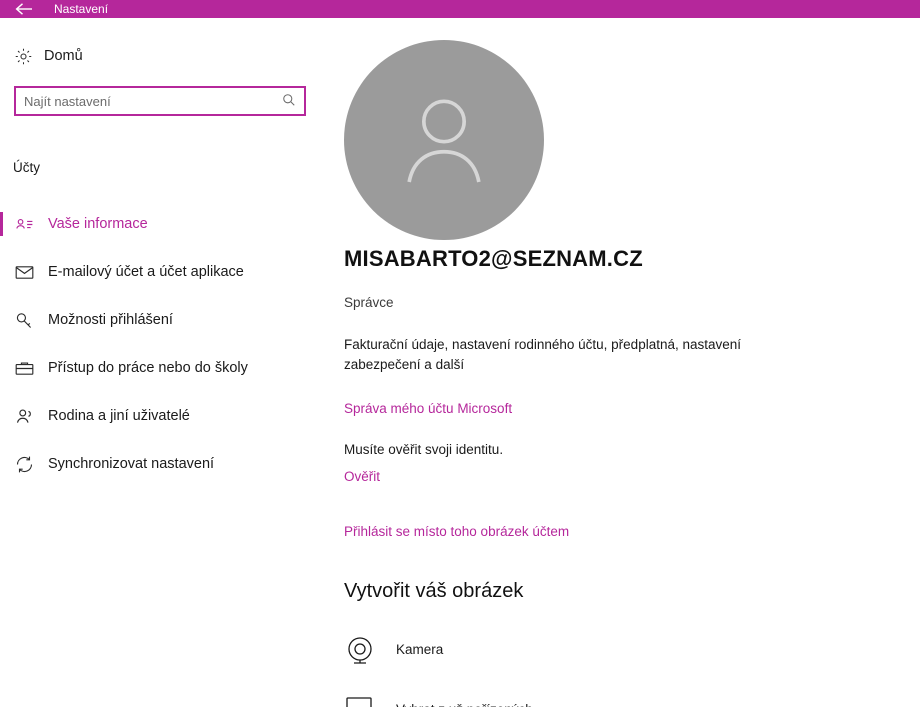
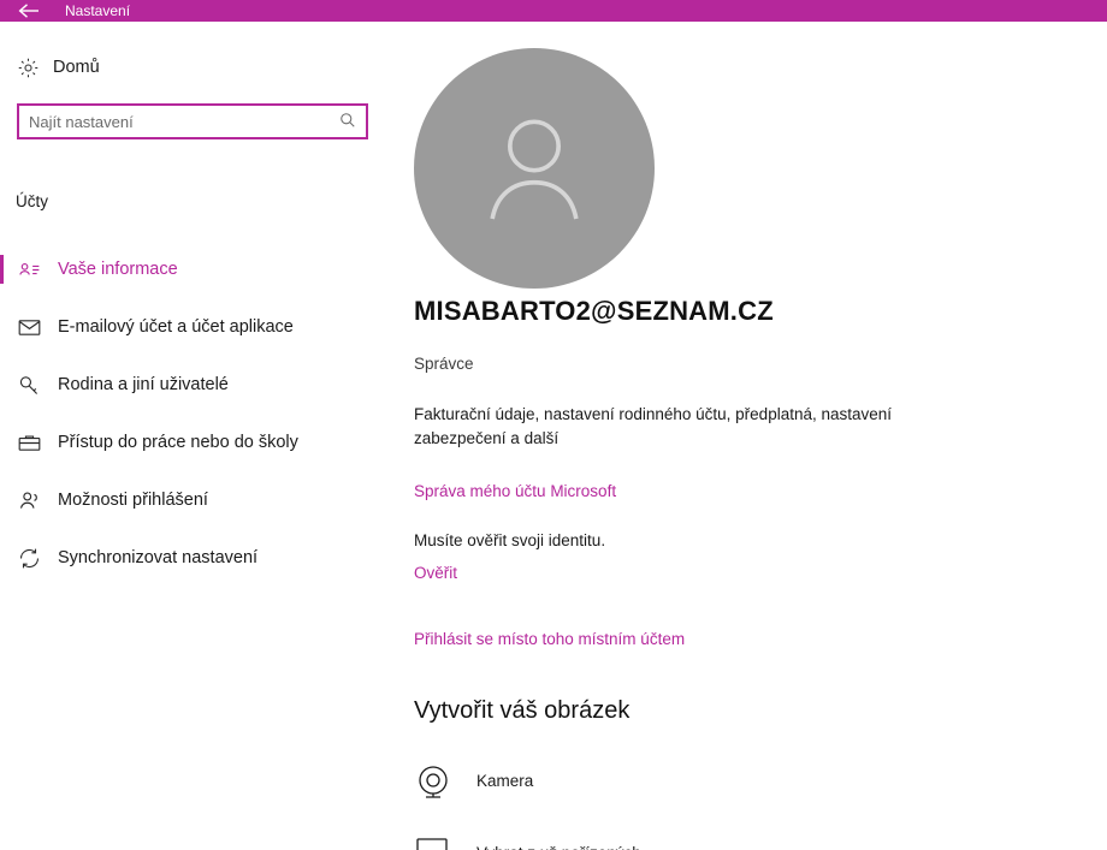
  Nastavení
  Domů
  Najít nastavení
  Účty
  Vaše informace
  E-mailový účet a účet aplikace
- Možnosti přihlášení
+ Rodina a jiní uživatelé
  Přístup do práce nebo do školy
- Rodina a jiní uživatelé
+ Možnosti přihlášení
  Synchronizovat nastavení
  MISABARTO2@SEZNAM.CZ
  Správce
  Fakturační údaje, nastavení rodinného účtu, předplatná, nastavení zabezpečení a další
  Správa mého účtu Microsoft
  Musíte ověřit svoji identitu.
  Ověřit
- Přihlásit se místo toho obrázek účtem
+ Přihlásit se místo toho místním účtem
  Vytvořit váš obrázek
  Kamera
